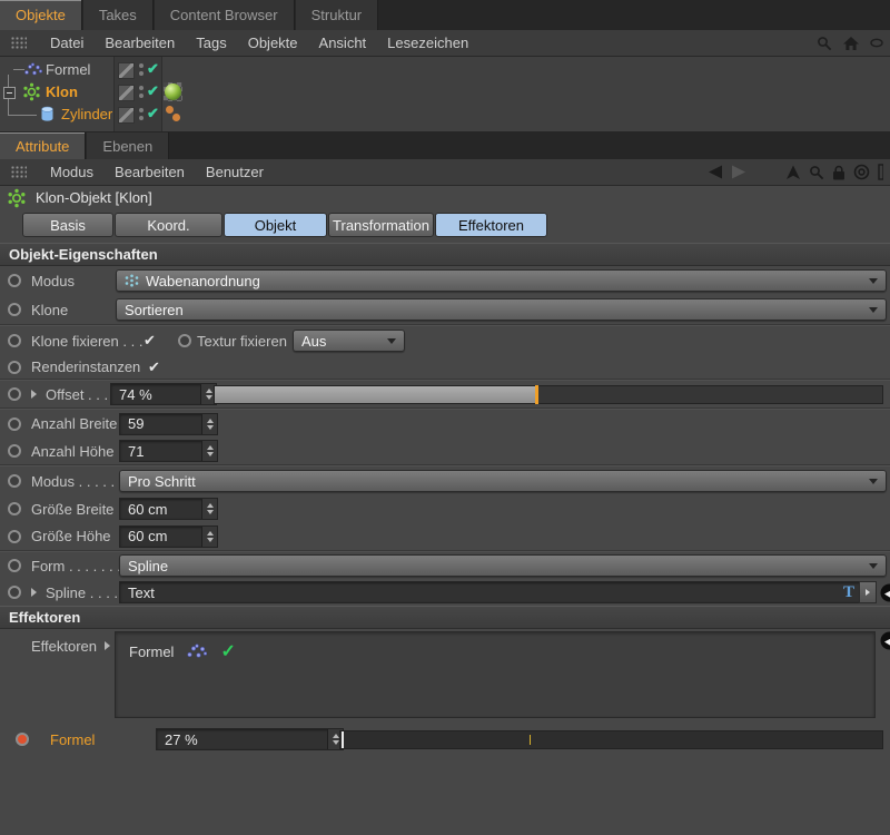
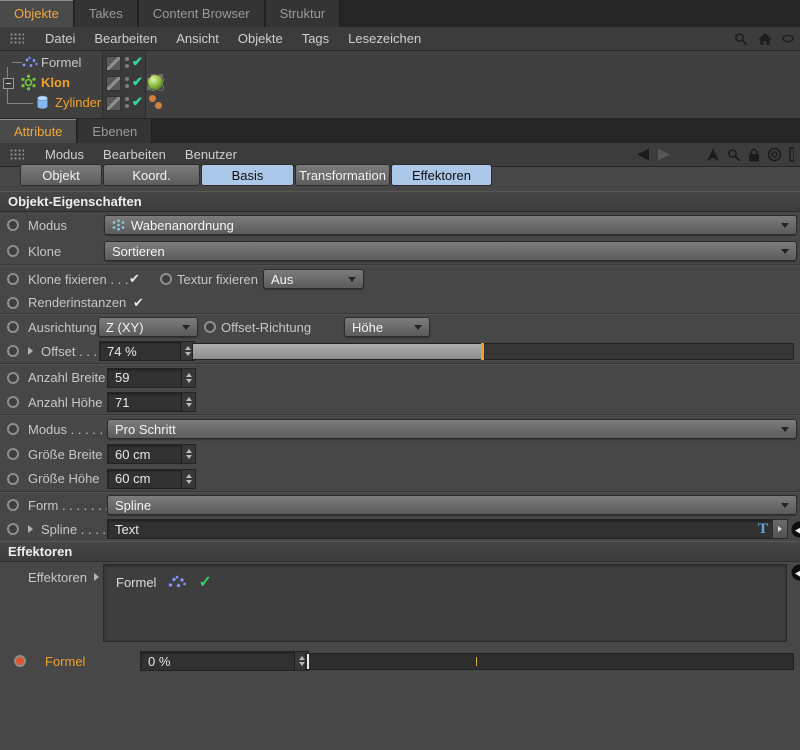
  Objekte
  Takes
  Content Browser
  Struktur
  Datei
  Bearbeiten
- Tags
+ Ansicht
  Objekte
- Ansicht
+ Tags
  Lesezeichen
  Formel
  ✔
  Klon
  ✔
  Zylinder
  ✔
  Attribute
  Ebenen
  Modus
  Bearbeiten
  Benutzer
- Klon-Objekt [Klon]
- Basis
+ Objekt
  Koord.
- Objekt
+ Basis
  Transformation
  Effektoren
  Objekt-Eigenschaften
  Modus
  Wabenanordnung
  Klone
  Sortieren
  Klone fixieren . . .
  ✔
  Textur fixieren
  Aus
  Renderinstanzen
  ✔
+ Ausrichtung
+ Z (XY)
+ Offset-Richtung
+ Höhe
  Offset . . .
  74 %
  Anzahl Breite
  59
  Anzahl Höhe
  71
  Modus . . . . .
  Pro Schritt
  Größe Breite
  60 cm
  Größe Höhe
  60 cm
  Form . . . . . .
  Spline
  Spline . . . .
  Text
  T
  Effektoren
  Effektoren
  Formel
  ✓
  Formel
- 27 %
+ 0 %
